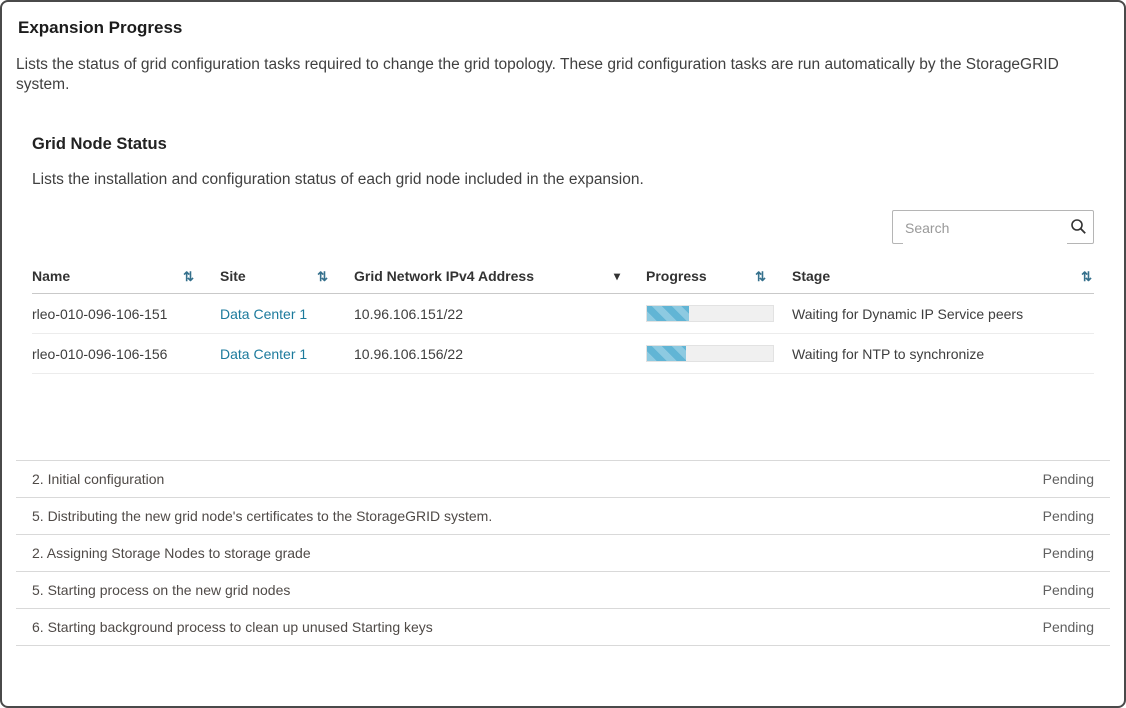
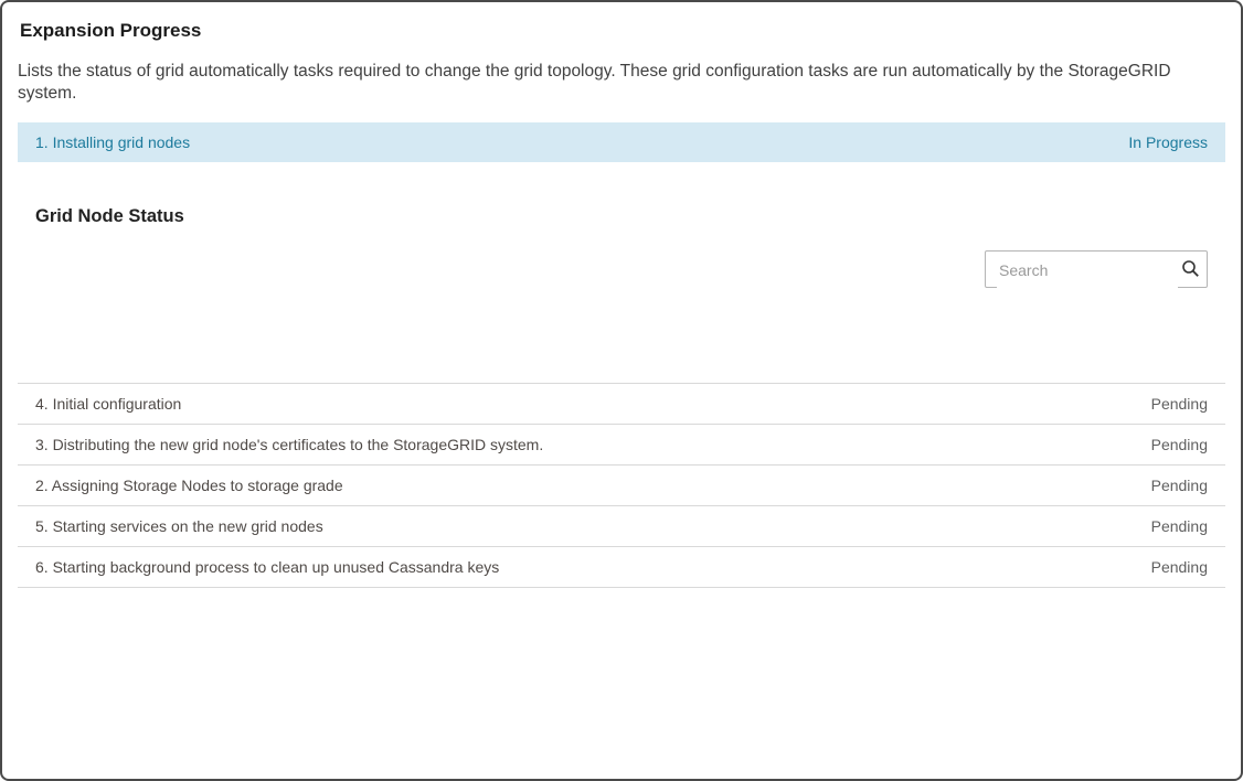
  Expansion Progress
- Lists the status of grid configuration tasks required to change the grid topology. These grid configuration tasks are run automatically by the StorageGRID system.
+ Lists the status of grid automatically tasks required to change the grid topology. These grid configuration tasks are run automatically by the StorageGRID system.
+ 1. Installing grid nodes
+ In Progress
  Grid Node Status
- Lists the installation and configuration status of each grid node included in the expansion.
  Search
- Name ⇅	Site ⇅	Grid Network IPv4 Address ▾	Progress ⇅	Stage ⇅
- rleo-010-096-106-151	Data Center 1	10.96.106.151/22		Waiting for Dynamic IP Service peers
- rleo-010-096-106-156	Data Center 1	10.96.106.156/22		Waiting for NTP to synchronize
- 2. Initial configuration
+ 4. Initial configuration
  Pending
- 5. Distributing the new grid node's certificates to the StorageGRID system.
+ 3. Distributing the new grid node's certificates to the StorageGRID system.
  Pending
  2. Assigning Storage Nodes to storage grade
  Pending
- 5. Starting process on the new grid nodes
+ 5. Starting services on the new grid nodes
  Pending
- 6. Starting background process to clean up unused Starting keys
+ 6. Starting background process to clean up unused Cassandra keys
  Pending
